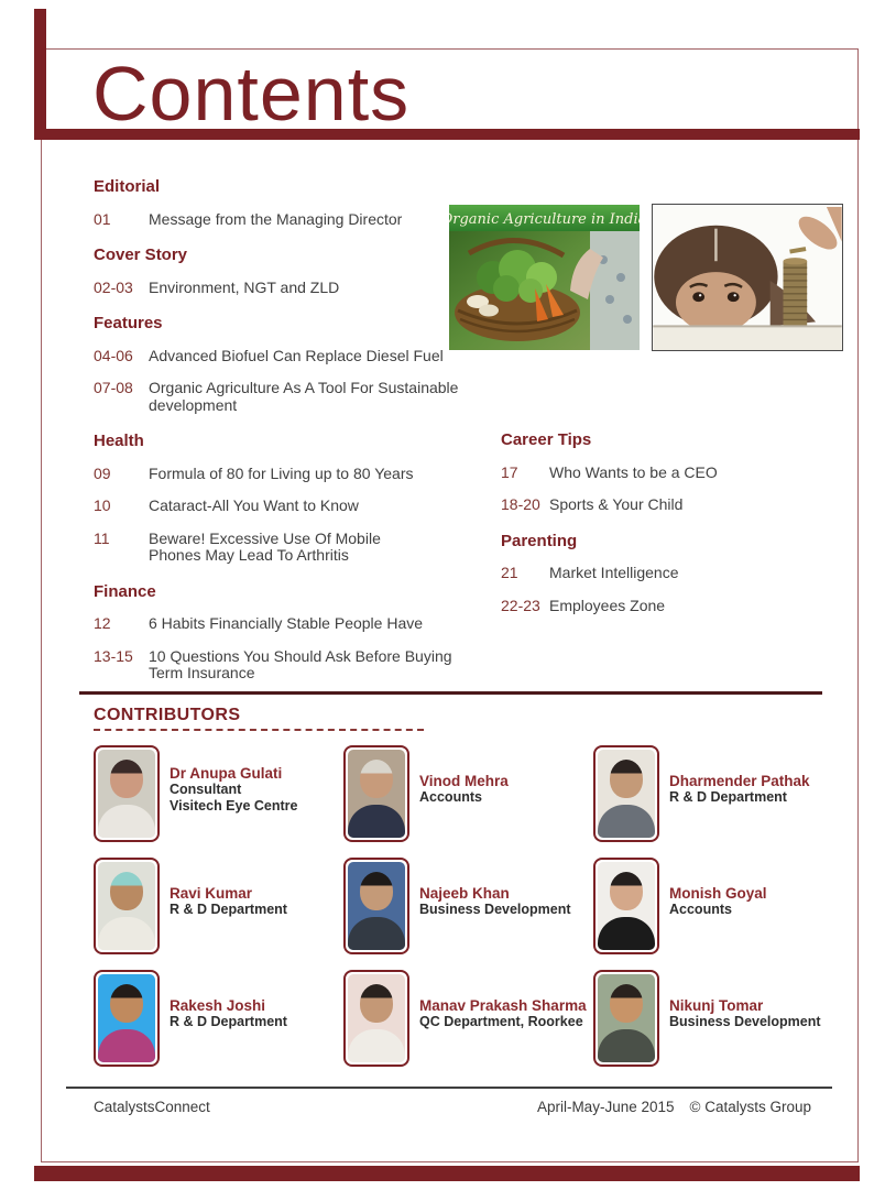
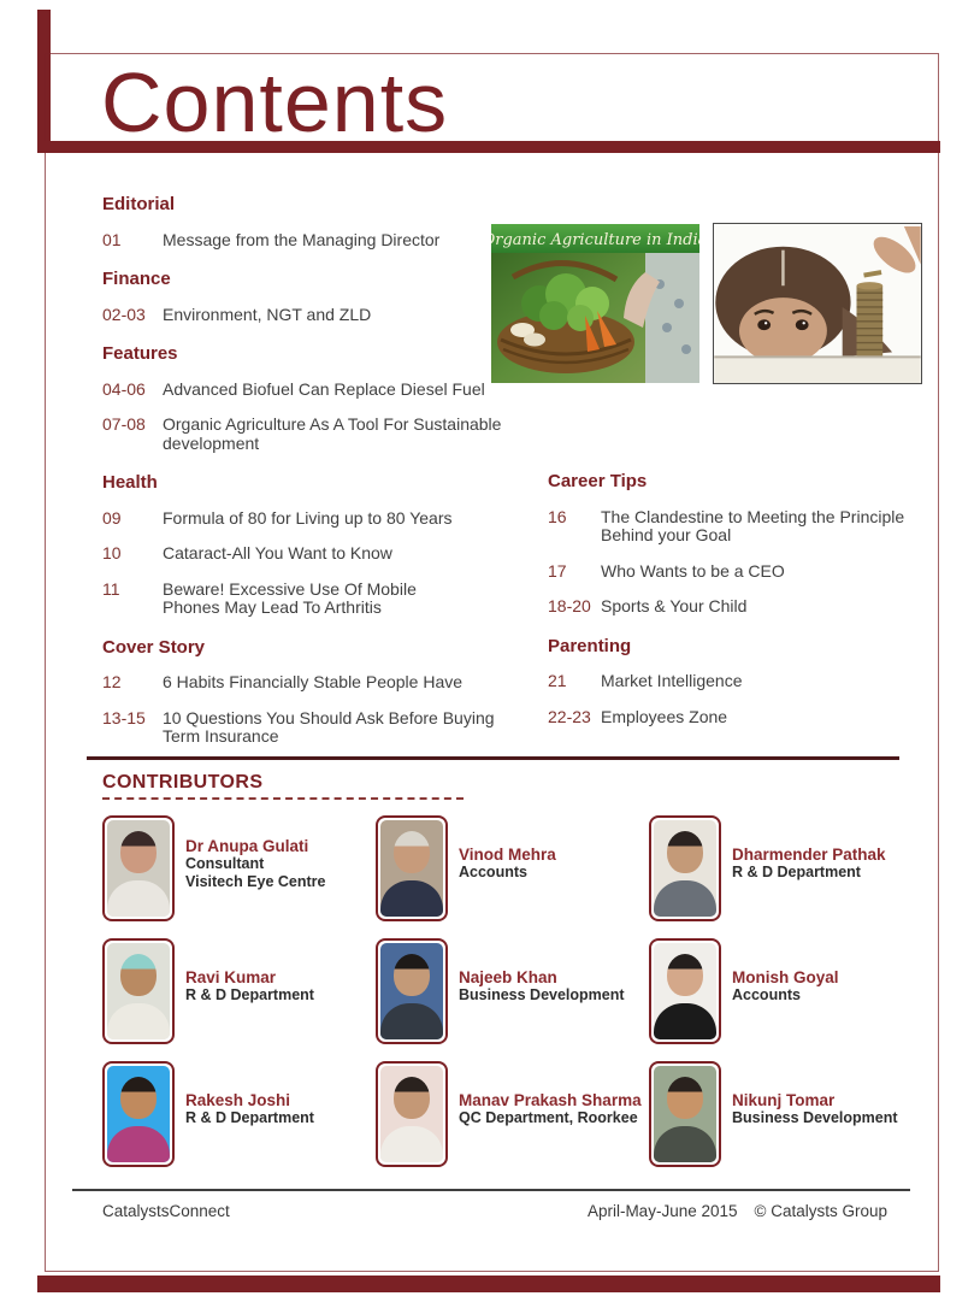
  Contents
  Editorial
  01
  Message from the Managing Director
- Cover Story
+ Finance
  02-03
  Environment, NGT and ZLD
  Features
  04-06
  Advanced Biofuel Can Replace Diesel Fuel
  07-08
  Organic Agriculture As A Tool For Sustainable
  development
  Health
  09
  Formula of 80 for Living up to 80 Years
  10
  Cataract-All You Want to Know
  11
  Beware! Excessive Use Of Mobile
  Phones May Lead To Arthritis
- Finance
+ Cover Story
  12
  6 Habits Financially Stable People Have
  13-15
  10 Questions You Should Ask Before Buying
  Term Insurance
  Career Tips
+ 16
+ The Clandestine to Meeting the Principle
+ Behind your Goal
  17
  Who Wants to be a CEO
  18-20
  Sports & Your Child
  Parenting
  21
  Market Intelligence
  22-23
  Employees Zone
  rganic Agriculture in Indi
  CONTRIBUTORS
  Dr Anupa Gulati
  Consultant
  Visitech Eye Centre
  Vinod Mehra
  Accounts
  Dharmender Pathak
  R & D Department
  Ravi Kumar
  R & D Department
  Najeeb Khan
  Business Development
  Monish Goyal
  Accounts
  Rakesh Joshi
  R & D Department
  Manav Prakash Sharma
  QC Department, Roorkee
  Nikunj Tomar
  Business Development
  CatalystsConnect
  April-May-June 2015
  © Catalysts Group
